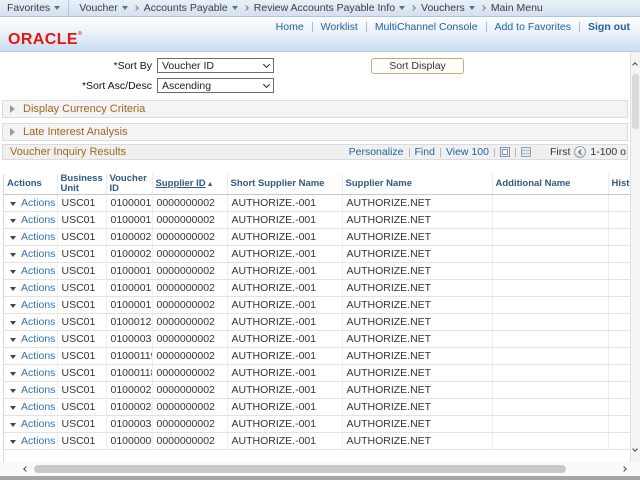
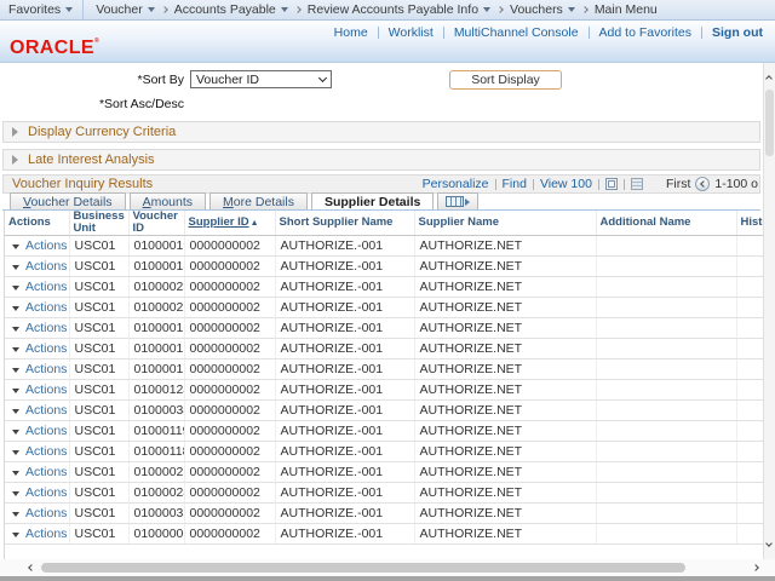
  Favorites
  Voucher
  Accounts Payable
  Review Accounts Payable Info
  Vouchers
  Main Menu
  Home
  Worklist
  MultiChannel Console
  Add to Favorites
  Sign out
  ORACLE
  *Sort By
  Voucher ID
  Sort Display
  *Sort Asc/Desc
- Ascending
  Display Currency Criteria
  Late Interest Analysis
  Voucher Inquiry Results
  Personalize
  Find
  View 100
  First
  1-100 o
+ Voucher Details
+ Amounts
+ More Details
+ Supplier Details
  Actions	Business Unit	Voucher ID	Supplier ID	Short Supplier Name	Supplier Name	Additional Name	Hist
  Actions	USC01	0100001	0000000002	AUTHORIZE.-001	AUTHORIZE.NET
  Actions	USC01	0100001	0000000002	AUTHORIZE.-001	AUTHORIZE.NET
  Actions	USC01	0100002	0000000002	AUTHORIZE.-001	AUTHORIZE.NET
  Actions	USC01	0100002	0000000002	AUTHORIZE.-001	AUTHORIZE.NET
  Actions	USC01	0100001	0000000002	AUTHORIZE.-001	AUTHORIZE.NET
  Actions	USC01	0100001	0000000002	AUTHORIZE.-001	AUTHORIZE.NET
  Actions	USC01	0100001	0000000002	AUTHORIZE.-001	AUTHORIZE.NET
  Actions	USC01	0100012	0000000002	AUTHORIZE.-001	AUTHORIZE.NET
  Actions	USC01	0100003	0000000002	AUTHORIZE.-001	AUTHORIZE.NET
  Actions	USC01	0100011	0000000002	AUTHORIZE.-001	AUTHORIZE.NET
  Actions	USC01	0100011	0000000002	AUTHORIZE.-001	AUTHORIZE.NET
  Actions	USC01	0100002	0000000002	AUTHORIZE.-001	AUTHORIZE.NET
  Actions	USC01	0100002	0000000002	AUTHORIZE.-001	AUTHORIZE.NET
  Actions	USC01	0100003	0000000002	AUTHORIZE.-001	AUTHORIZE.NET
  Actions	USC01	0100000	0000000002	AUTHORIZE.-001	AUTHORIZE.NET
